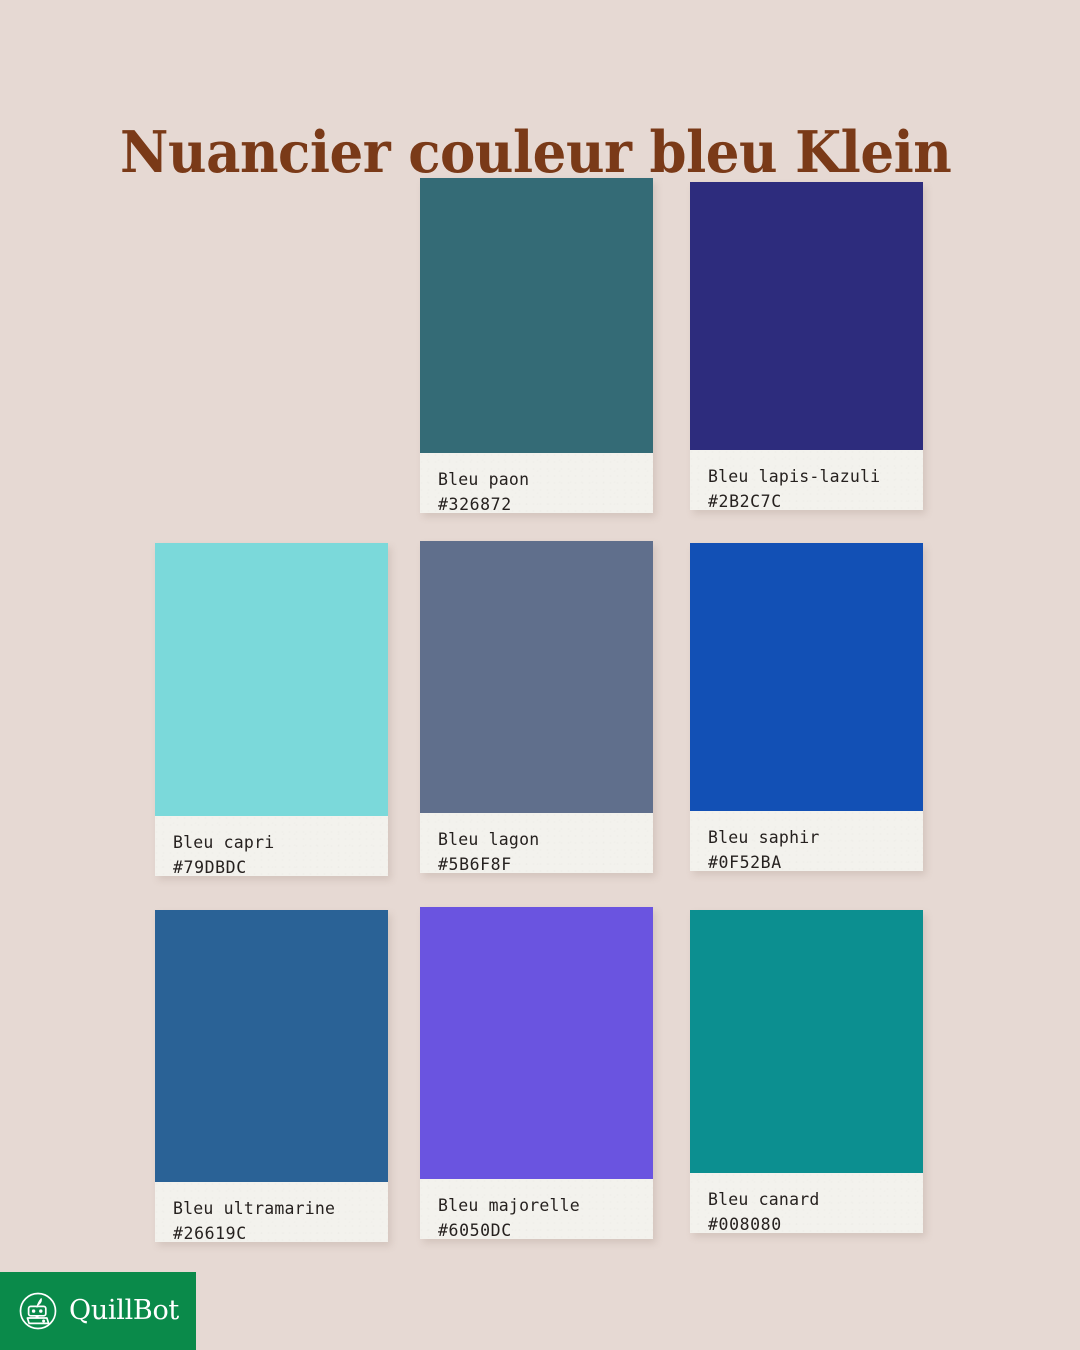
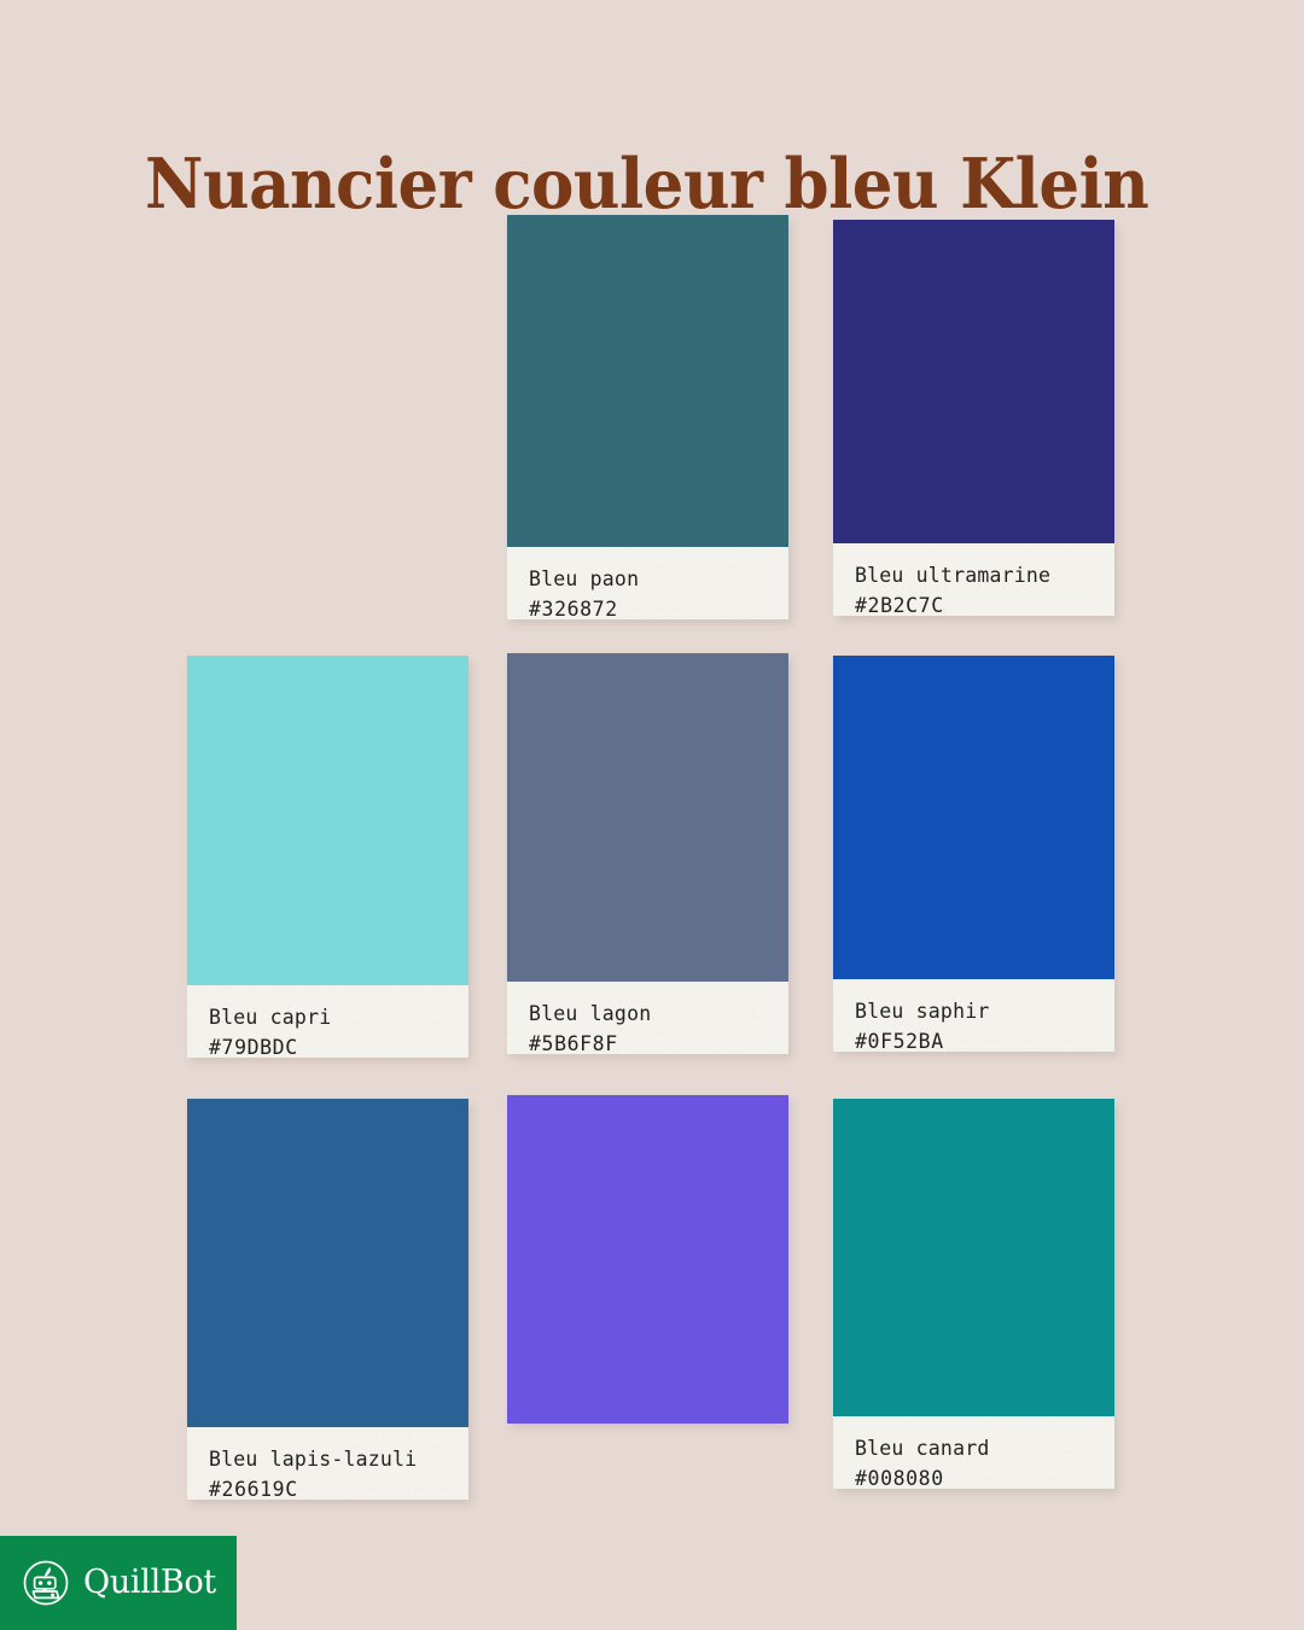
  Nuancier couleur bleu Klei
  Bleu paon
  #326872
- Bleu lapis-lazuli
+ Bleu ultramarine
  #2B2C7C
  Bleu capri
  #79DBDC
  Bleu lagon
  #5B6F8F
  Bleu saphir
  #0F52BA
- Bleu ultramarine
+ Bleu lapis-lazuli
  #26619C
- Bleu majorelle
- #6050DC
  Bleu canard
  #008080
  QuillBot
